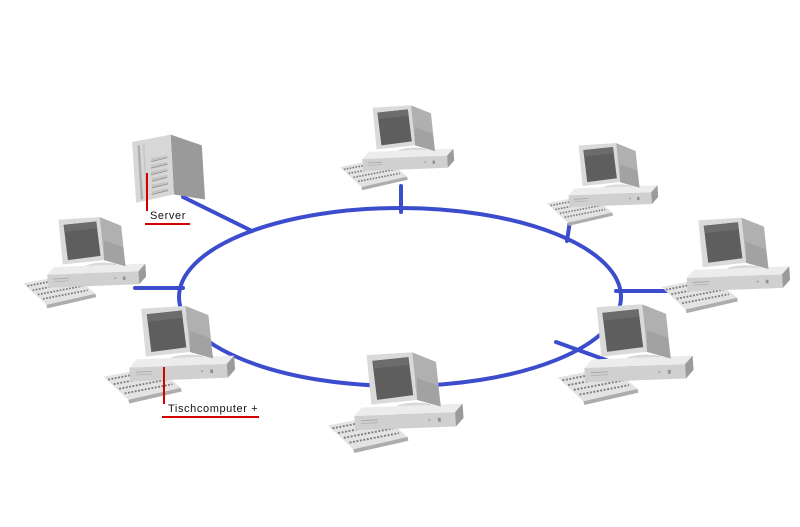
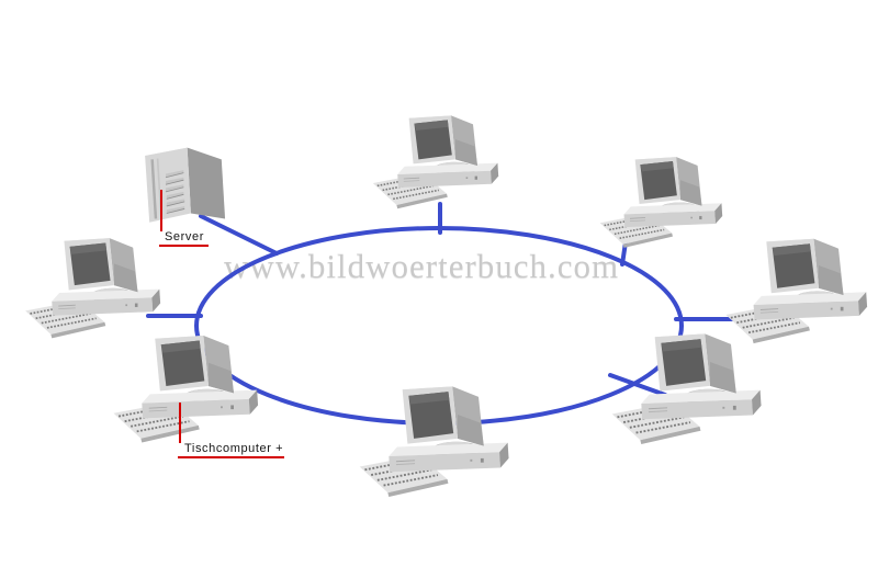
+ www.bildwoerterbuch.com
  Server
  Tischcomputer +
